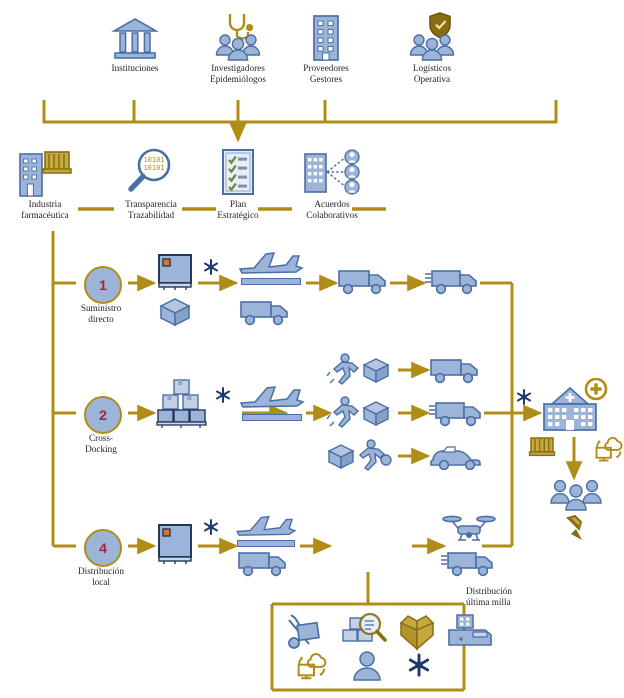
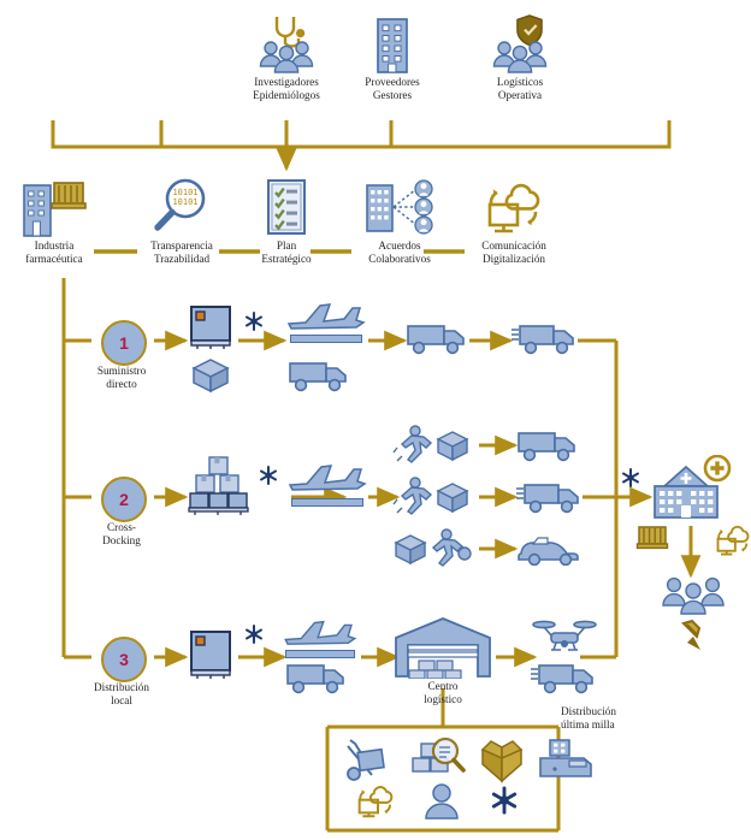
- Instituciones
  Investigadores
  Epidemiólogos
  Proveedores
  Gestores
  Logísticos
  Operativa
  Industria
  farmacéutica
  10101
  10101
  Transparencia
  Trazabilidad
  Plan
  Estratégico
  Acuerdos
  Colaborativos
+ Comunicación
+ Digitalización
  1
  Suministro
  directo
  2
  Cross-
  Docking
- 4
+ 3
  Distribución
  local
+ Centro
+ logístico
  Distribución
  última milla
